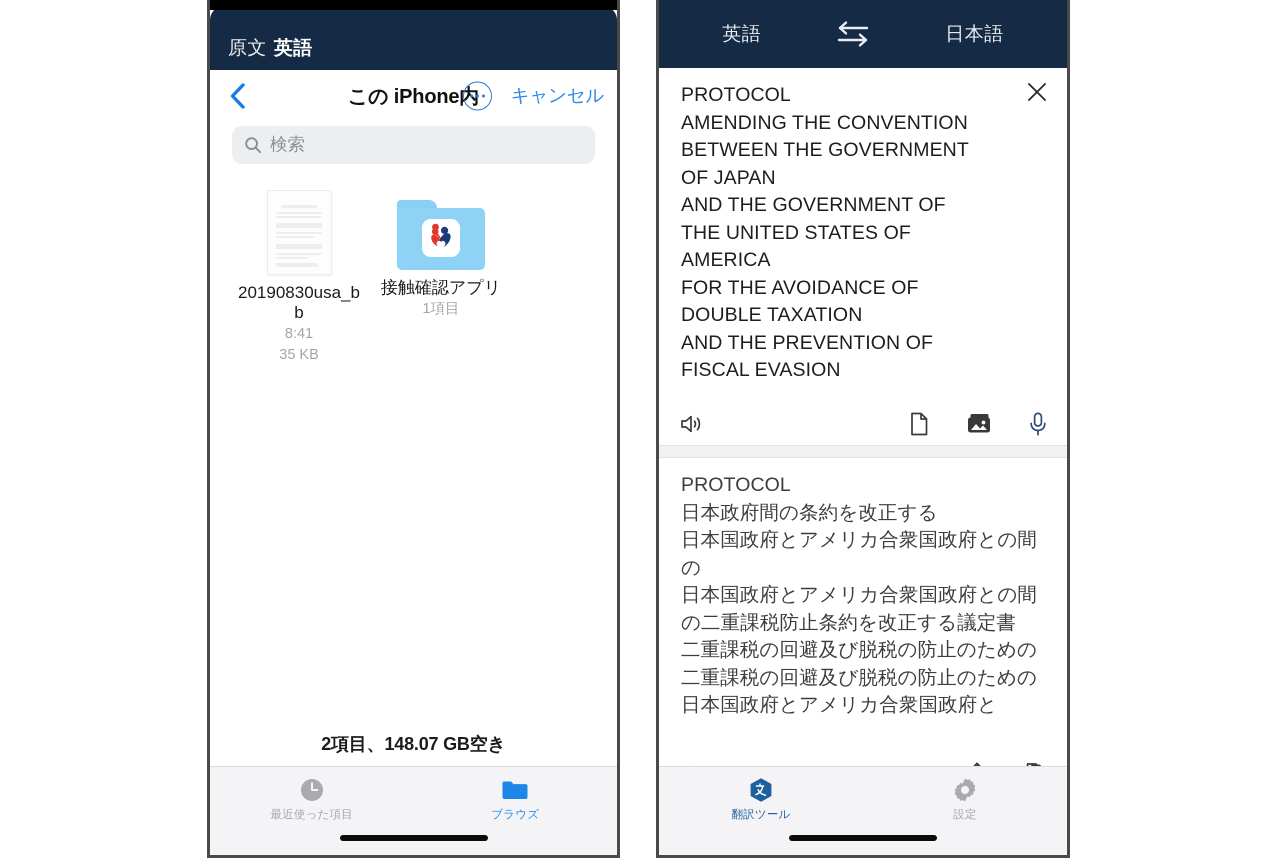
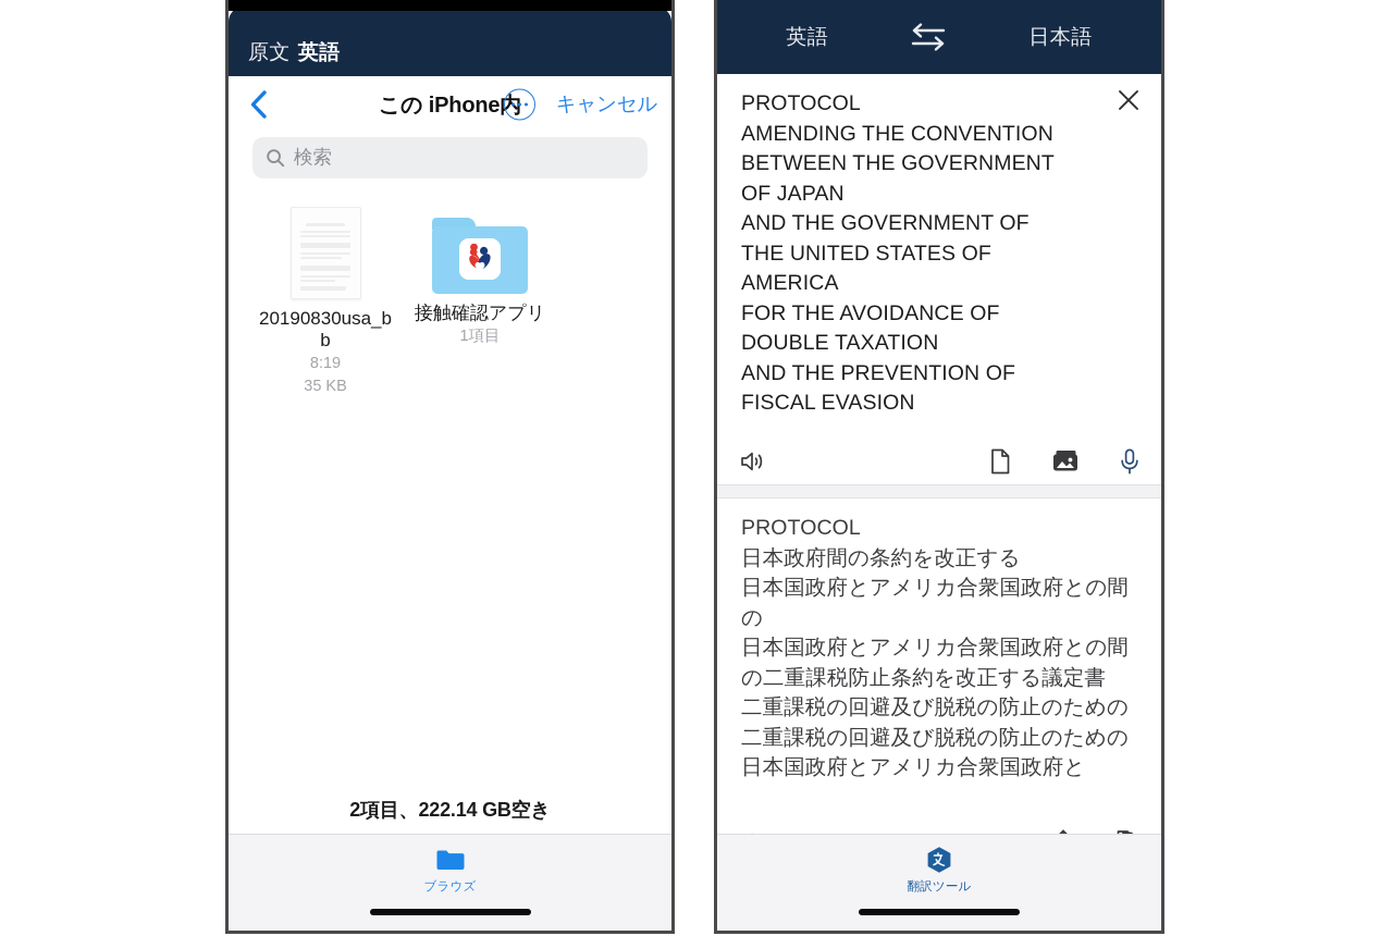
  原文 英語
  この iPhone内
  キャンセル
  検索
  20190830usa_bb
- 8:41
+ 8:19
  35 KB
  接触確認アプリ
  1項目
- 2項目、148.07 GB空き
+ 2項目、222.14 GB空き
- 最近使った項目
  ブラウズ
  英語
  日本語
  PROTOCOL
  AMENDING THE CONVENTION
  BETWEEN THE GOVERNMENT
  OF JAPAN
  AND THE GOVERNMENT OF
  THE UNITED STATES OF
  AMERICA
  FOR THE AVOIDANCE OF
  DOUBLE TAXATION
  AND THE PREVENTION OF
  FISCAL EVASION
  PROTOCOL
  日本政府間の条約を改正する
  日本国政府とアメリカ合衆国政府との間の
  日本国政府とアメリカ合衆国政府との間の二重課税防止条約を改正する議定書
  二重課税の回避及び脱税の防止のための
  二重課税の回避及び脱税の防止のための日本国政府とアメリカ合衆国政府と
  翻訳ツール
- 設定
